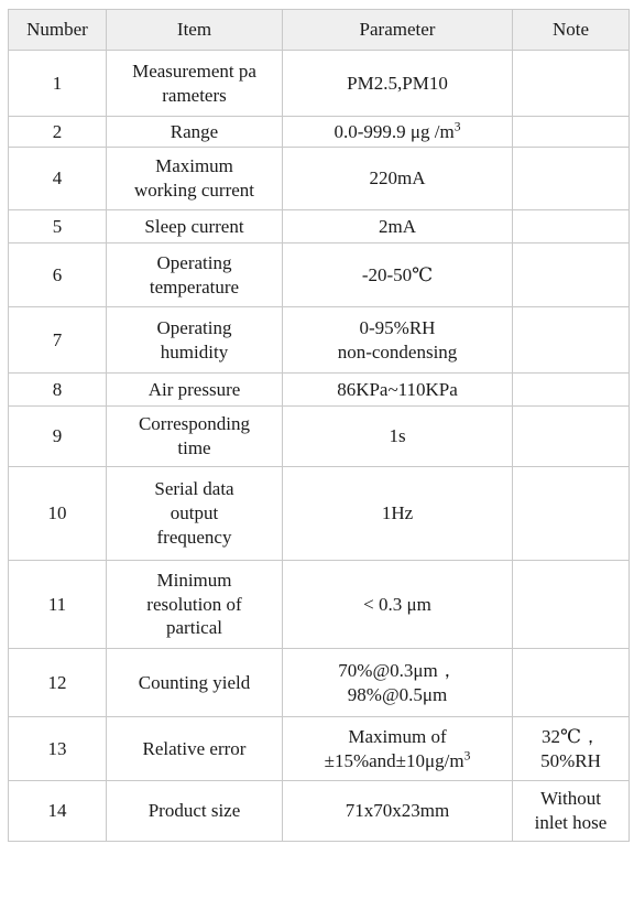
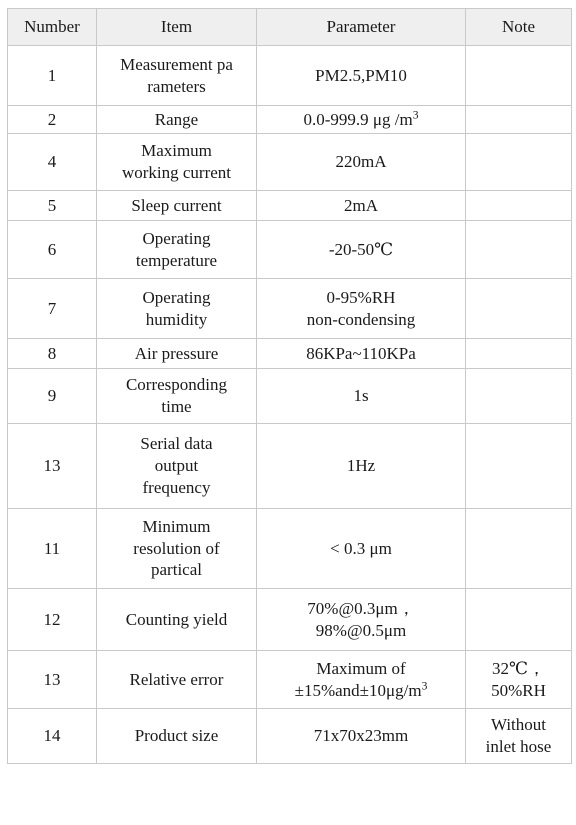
  Number	Item	Parameter	Note
  1	Measurement parameters	PM2.5,PM10
  2	Range	0.0-999.9 μg /m3
  4	Maximumworking current	220mA
  5	Sleep current	2mA
  6	Operatingtemperature	-20-50℃
  7	Operatinghumidity	0-95%RHnon-condensing
  8	Air pressure	86KPa~110KPa
  9	Correspondingtime	1s
- 10	Serial dataoutputfrequency	1Hz
+ 13	Serial dataoutputfrequency	1Hz
  11	Minimumresolution ofpartical	< 0.3 μm
  12	Counting yield	70%@0.3μm，98%@0.5μm
  13	Relative error	Maximum of±15%and±10μg/m3	32℃，50%RH
  14	Product size	71x70x23mm	Withoutinlet hose
